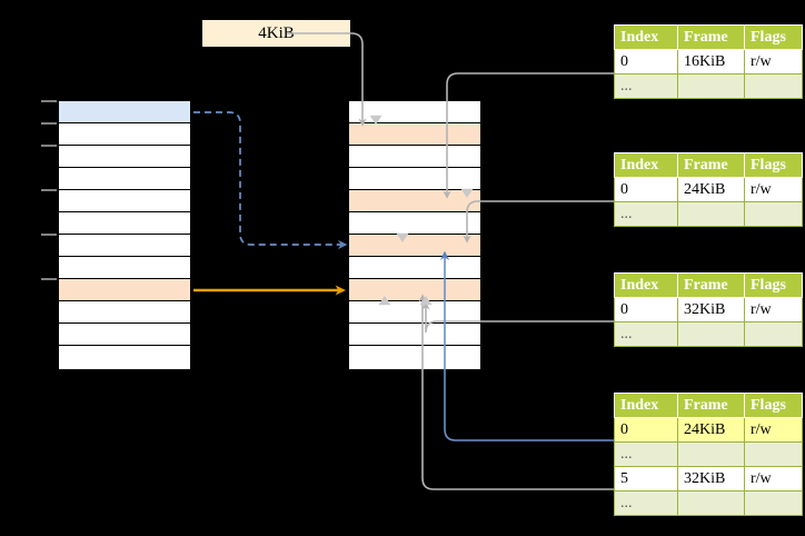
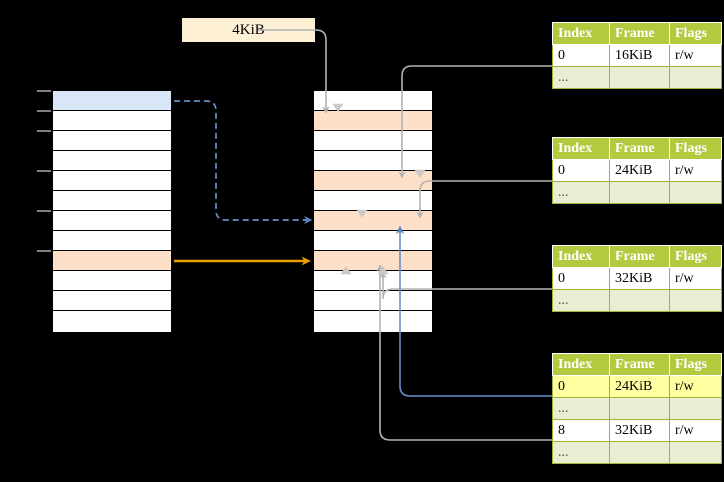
  4Ki
  Index	Frame	Flags
  0	16KiB	r/w
  ...
  Index	Frame	Flags
  0	24KiB	r/w
  ...
  Index	Frame	Flags
  0	32KiB	r/w
  ...
  Index	Frame	Flags
  0	24KiB	r/w
  ...
- 5	32KiB	r/w
+ 8	32KiB	r/w
  ...
